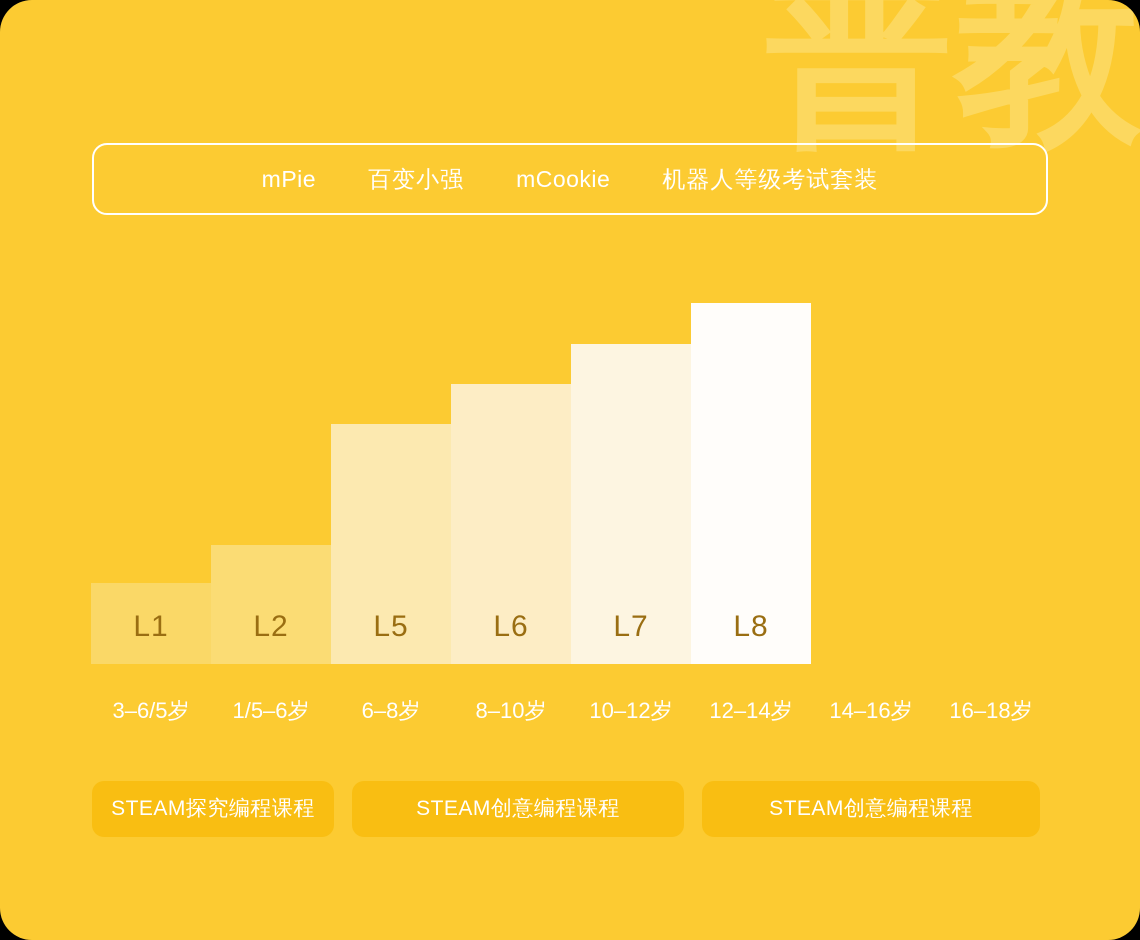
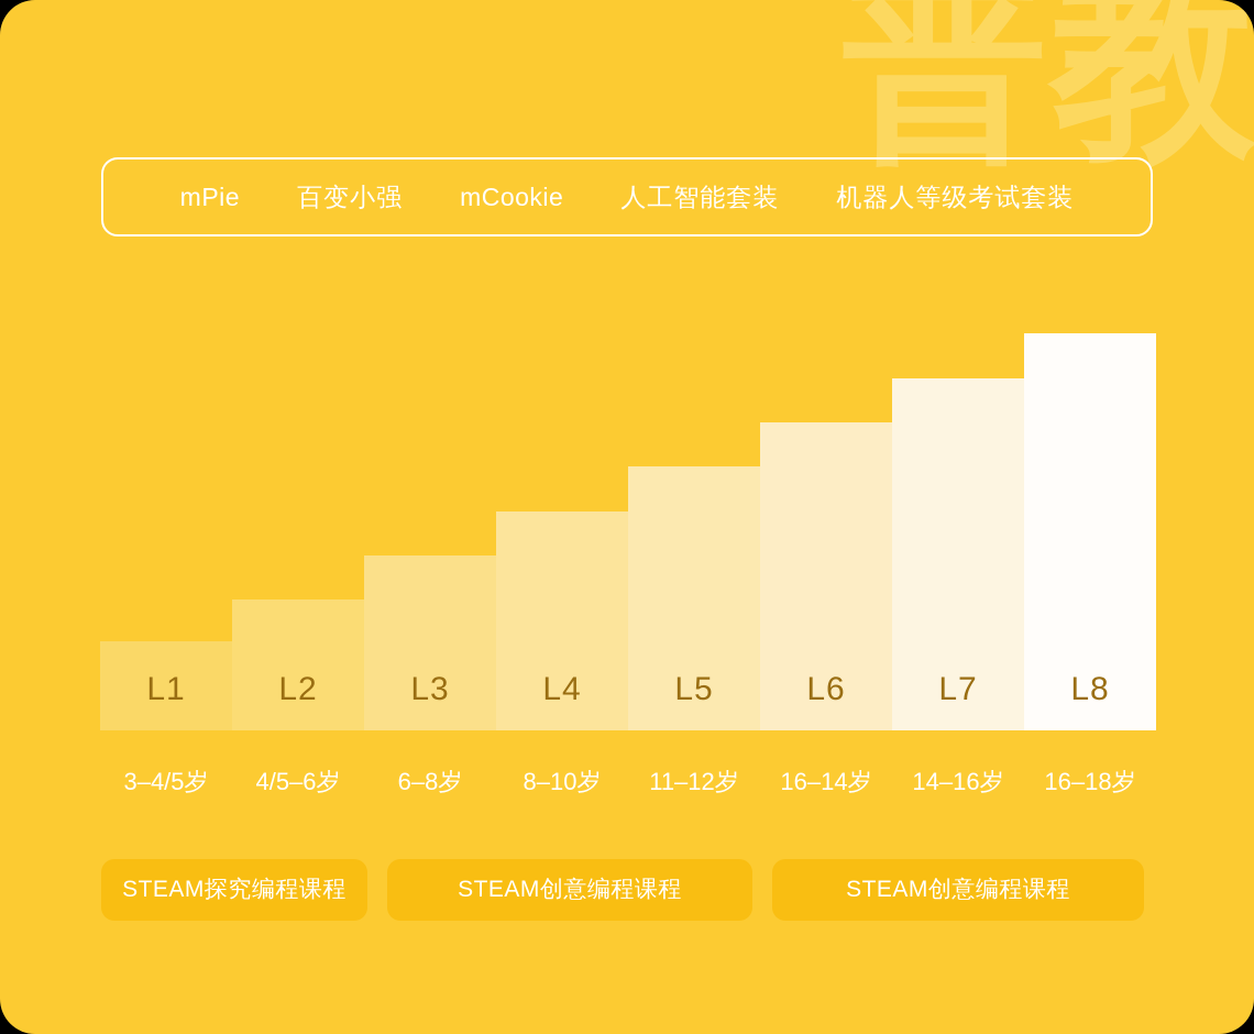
  普教
  mPie
  百变小强
  mCookie
+ 人工智能套装
  机器人等级考试套装
  L1
  L2
+ L3
+ L4
  L5
  L6
  L7
  L8
- 3–6/5岁
+ 3–4/5岁
- 1/5–6岁
+ 4/5–6岁
  6–8岁
  8–10岁
- 10–12岁
+ 11–12岁
- 12–14岁
+ 16–14岁
  14–16岁
  16–18岁
  STEAM探究编程课程
  STEAM创意编程课程
  STEAM创意编程课程
